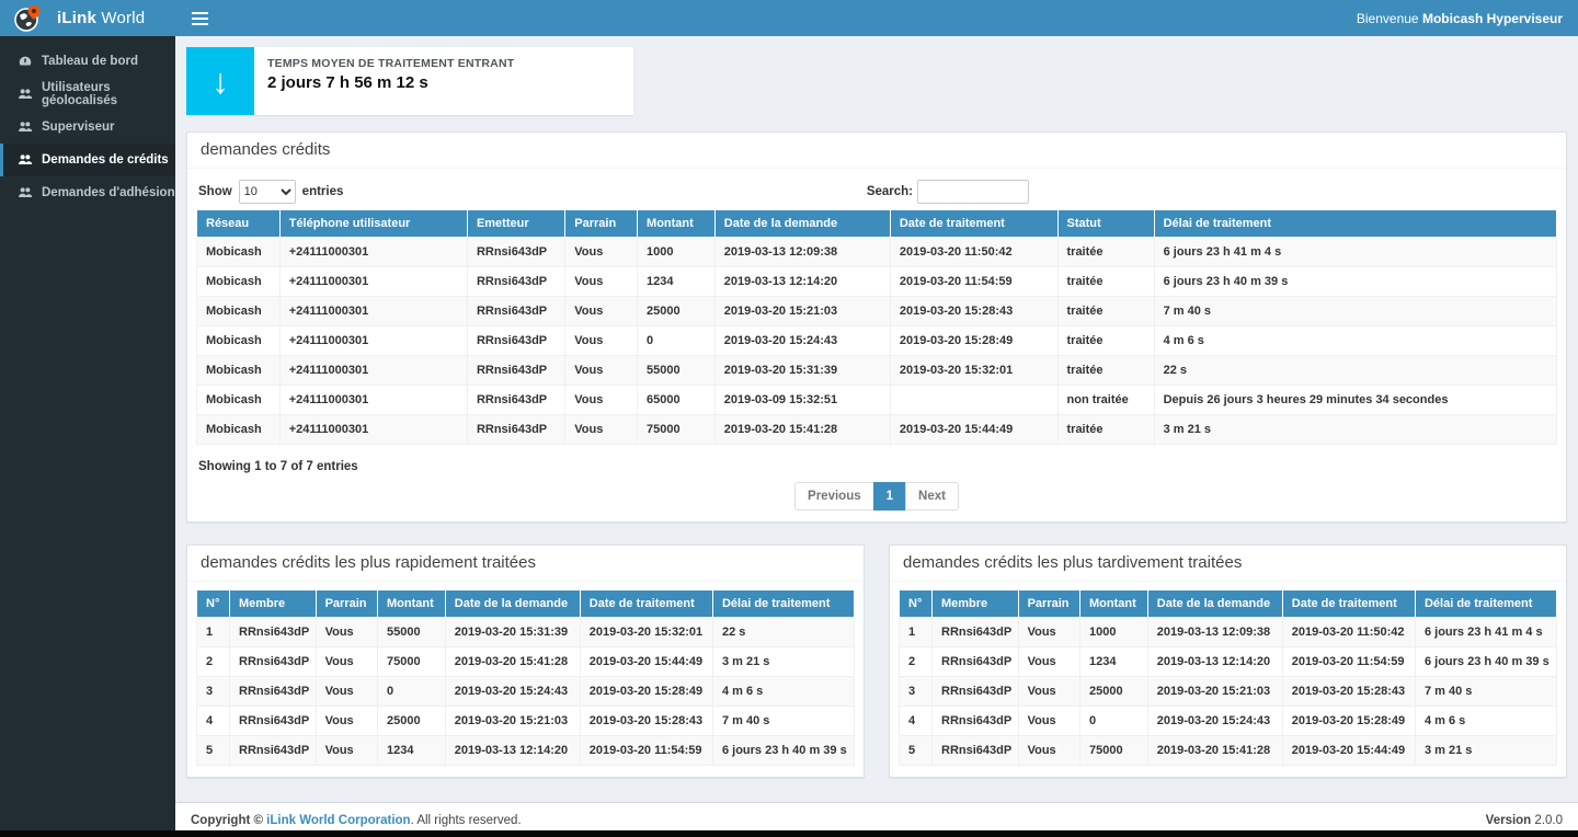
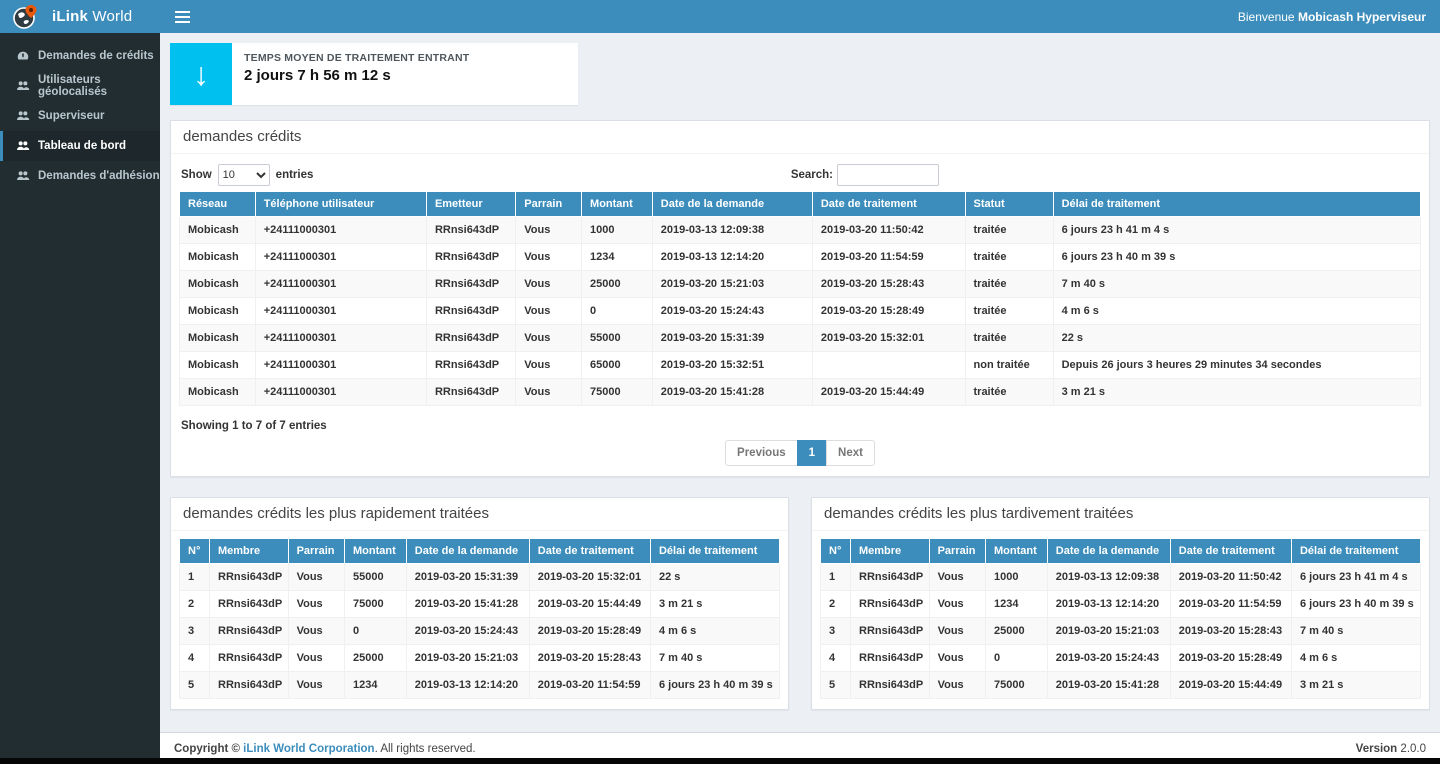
  iLink World
- Tableau de bord
+ Demandes de crédits
  Utilisateurs géolocalisés
  Superviseur
- Demandes de crédits
+ Tableau de bord
  Demandes d'adhésion
  Bienvenue Mobicash Hyperviseur
  ↓
  TEMPS MOYEN DE TRAITEMENT ENTRANT
  2 jours 7 h 56 m 12 s
  demandes crédits
  Show
  10
  entries
  Search:
  Réseau	Téléphone utilisateur	Emetteur	Parrain	Montant	Date de la demande	Date de traitement	Statut	Délai de traitement
  Mobicash	+24111000301	RRnsi643dP	Vous	1000	2019-03-13 12:09:38	2019-03-20 11:50:42	traitée	6 jours 23 h 41 m 4 s
  Mobicash	+24111000301	RRnsi643dP	Vous	1234	2019-03-13 12:14:20	2019-03-20 11:54:59	traitée	6 jours 23 h 40 m 39 s
  Mobicash	+24111000301	RRnsi643dP	Vous	25000	2019-03-20 15:21:03	2019-03-20 15:28:43	traitée	7 m 40 s
  Mobicash	+24111000301	RRnsi643dP	Vous	0	2019-03-20 15:24:43	2019-03-20 15:28:49	traitée	4 m 6 s
  Mobicash	+24111000301	RRnsi643dP	Vous	55000	2019-03-20 15:31:39	2019-03-20 15:32:01	traitée	22 s
- Mobicash	+24111000301	RRnsi643dP	Vous	65000	2019-03-09 15:32:51		non traitée	Depuis 26 jours 3 heures 29 minutes 34 secondes
+ Mobicash	+24111000301	RRnsi643dP	Vous	65000	2019-03-20 15:32:51		non traitée	Depuis 26 jours 3 heures 29 minutes 34 secondes
  Mobicash	+24111000301	RRnsi643dP	Vous	75000	2019-03-20 15:41:28	2019-03-20 15:44:49	traitée	3 m 21 s
  Showing 1 to 7 of 7 entries
  Previous
  1
  Next
  demandes crédits les plus rapidement traitées
  N°	Membre	Parrain	Montant	Date de la demande	Date de traitement	Délai de traitement
  1	RRnsi643dP	Vous	55000	2019-03-20 15:31:39	2019-03-20 15:32:01	22 s
  2	RRnsi643dP	Vous	75000	2019-03-20 15:41:28	2019-03-20 15:44:49	3 m 21 s
  3	RRnsi643dP	Vous	0	2019-03-20 15:24:43	2019-03-20 15:28:49	4 m 6 s
  4	RRnsi643dP	Vous	25000	2019-03-20 15:21:03	2019-03-20 15:28:43	7 m 40 s
  5	RRnsi643dP	Vous	1234	2019-03-13 12:14:20	2019-03-20 11:54:59	6 jours 23 h 40 m 39 s
  demandes crédits les plus tardivement traitées
  N°	Membre	Parrain	Montant	Date de la demande	Date de traitement	Délai de traitement
  1	RRnsi643dP	Vous	1000	2019-03-13 12:09:38	2019-03-20 11:50:42	6 jours 23 h 41 m 4 s
  2	RRnsi643dP	Vous	1234	2019-03-13 12:14:20	2019-03-20 11:54:59	6 jours 23 h 40 m 39 s
  3	RRnsi643dP	Vous	25000	2019-03-20 15:21:03	2019-03-20 15:28:43	7 m 40 s
  4	RRnsi643dP	Vous	0	2019-03-20 15:24:43	2019-03-20 15:28:49	4 m 6 s
  5	RRnsi643dP	Vous	75000	2019-03-20 15:41:28	2019-03-20 15:44:49	3 m 21 s
  Copyright © iLink World Corporation. All rights reserved.
  Version 2.0.0
